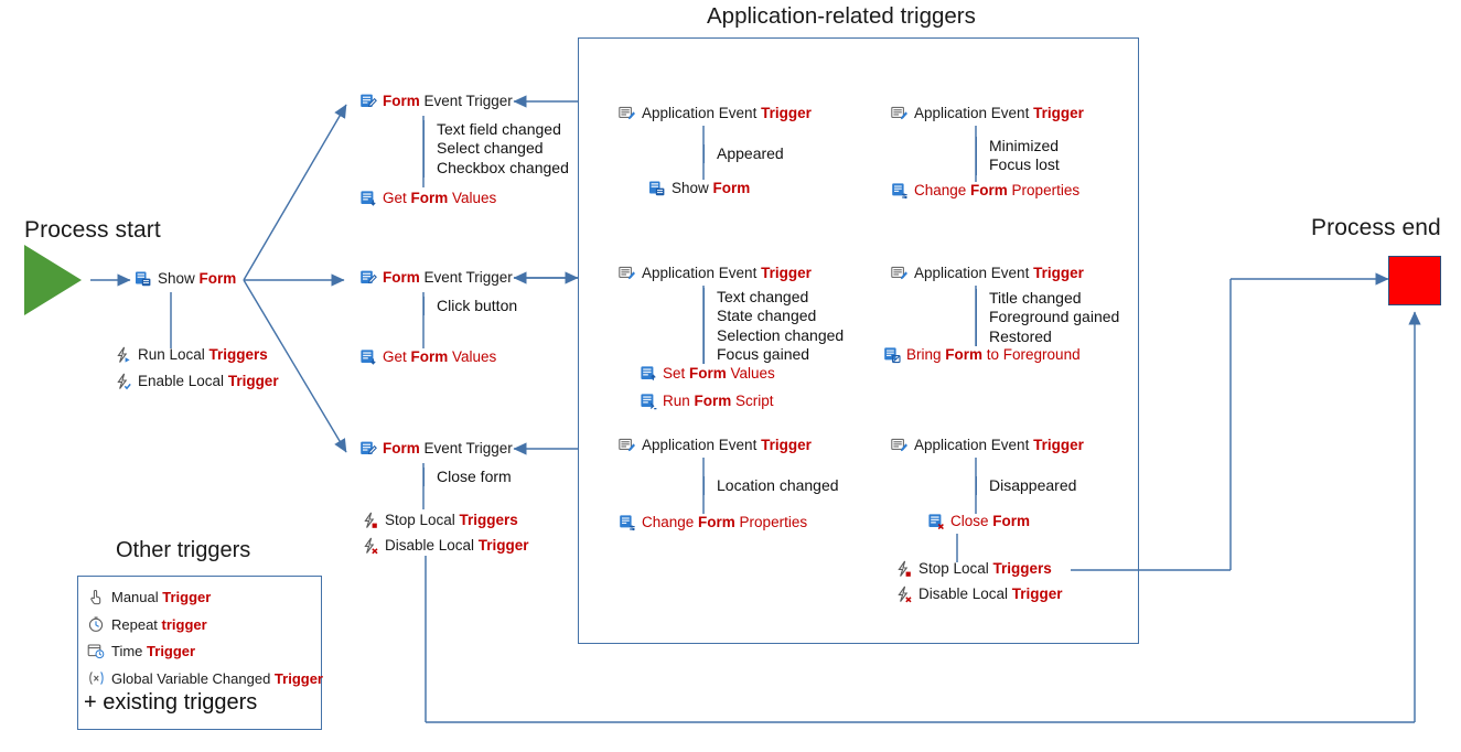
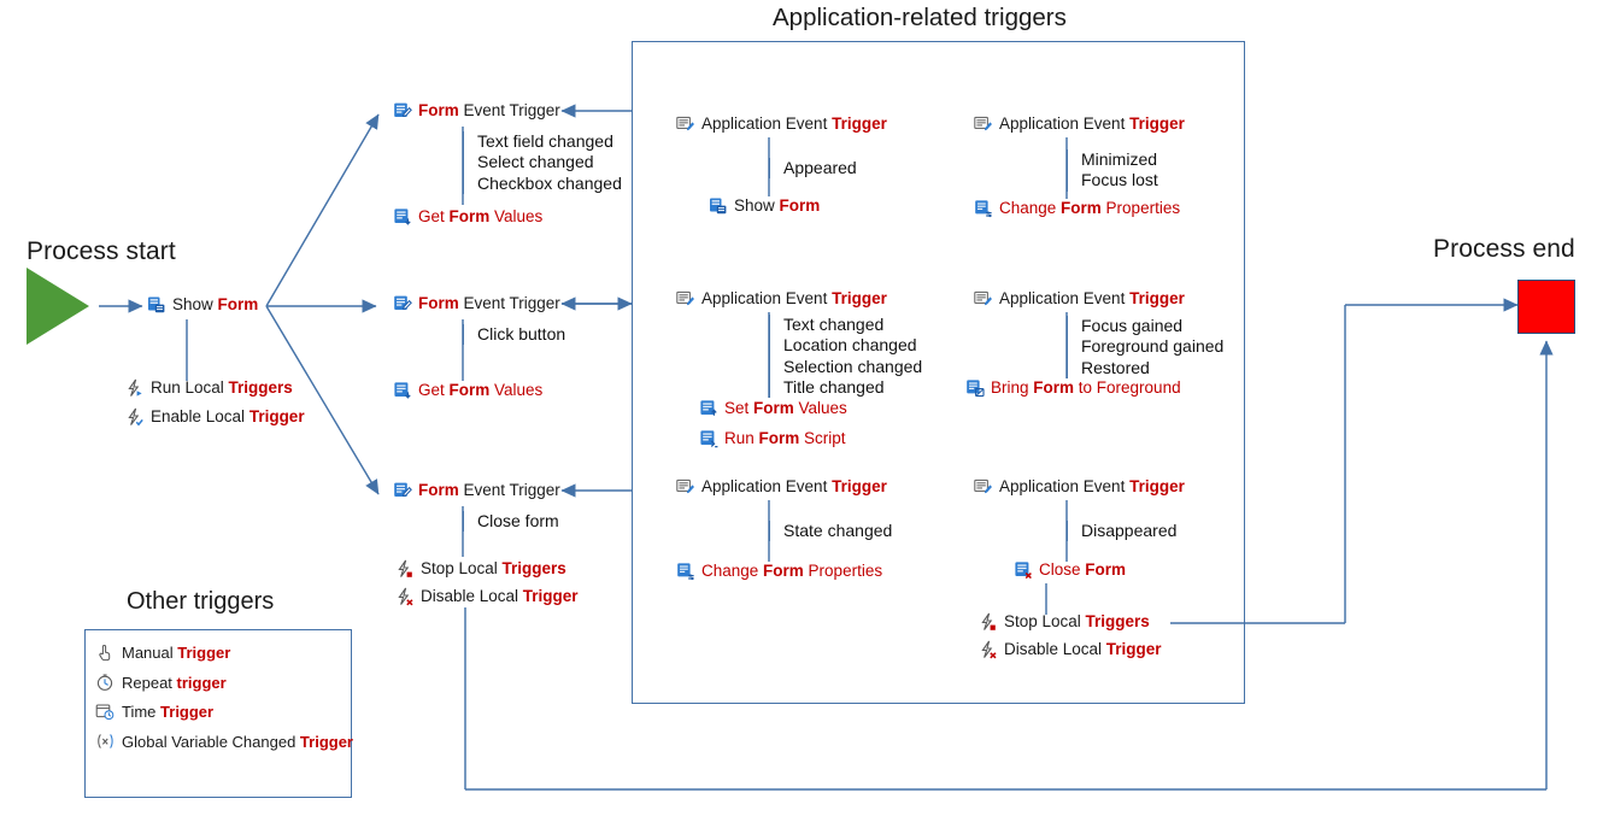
  Application-related triggers
  Process start
  Process end
  Other triggers
  Show Form
  Run Local Triggers
  Enable Local Trigger
  Form Event Trigger
  Text field changed
  Select changed
  Checkbox changed
  Get Form Values
  Form Event Trigger
  Click button
  Get Form Values
  Form Event Trigger
  Close form
  Stop Local Triggers
  Disable Local Trigger
  Application Event Trigger
  Appeared
  Show Form
  Application Event Trigger
  Minimized
  Focus lost
  Change Form Properties
  Application Event Trigger
  Text changed
- State changed
+ Location changed
  Selection changed
- Focus gained
+ Title changed
  Set Form Values
  Run Form Script
  Application Event Trigger
- Title changed
+ Focus gained
  Foreground gained
  Restored
  Bring Form to Foreground
  Application Event Trigger
- Location changed
+ State changed
  Change Form Properties
  Application Event Trigger
  Disappeared
  Close Form
  Stop Local Triggers
  Disable Local Trigger
  Manual Trigger
  Repeat trigger
  Time Trigger
  Global Variable Changed Trigger
- + existing triggers
